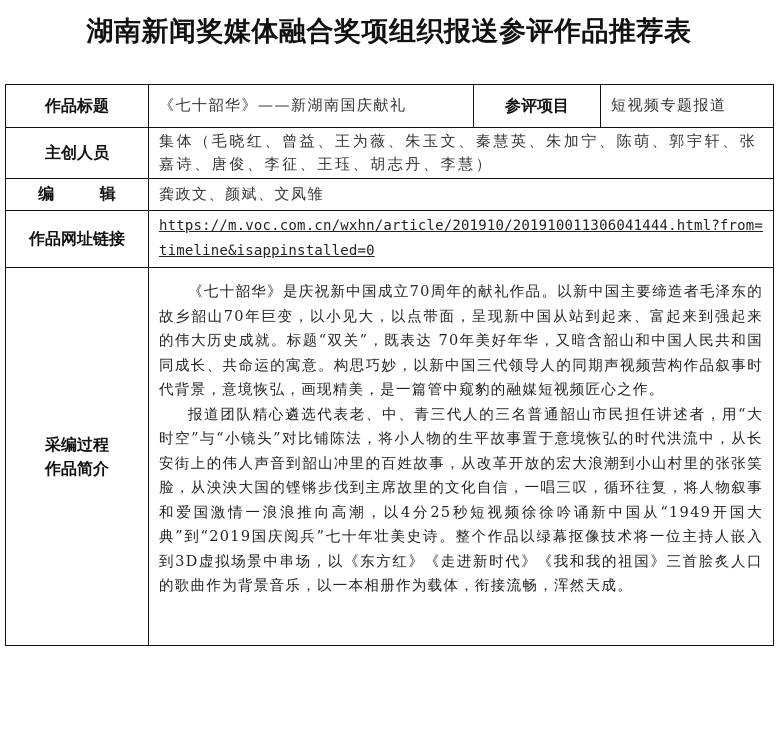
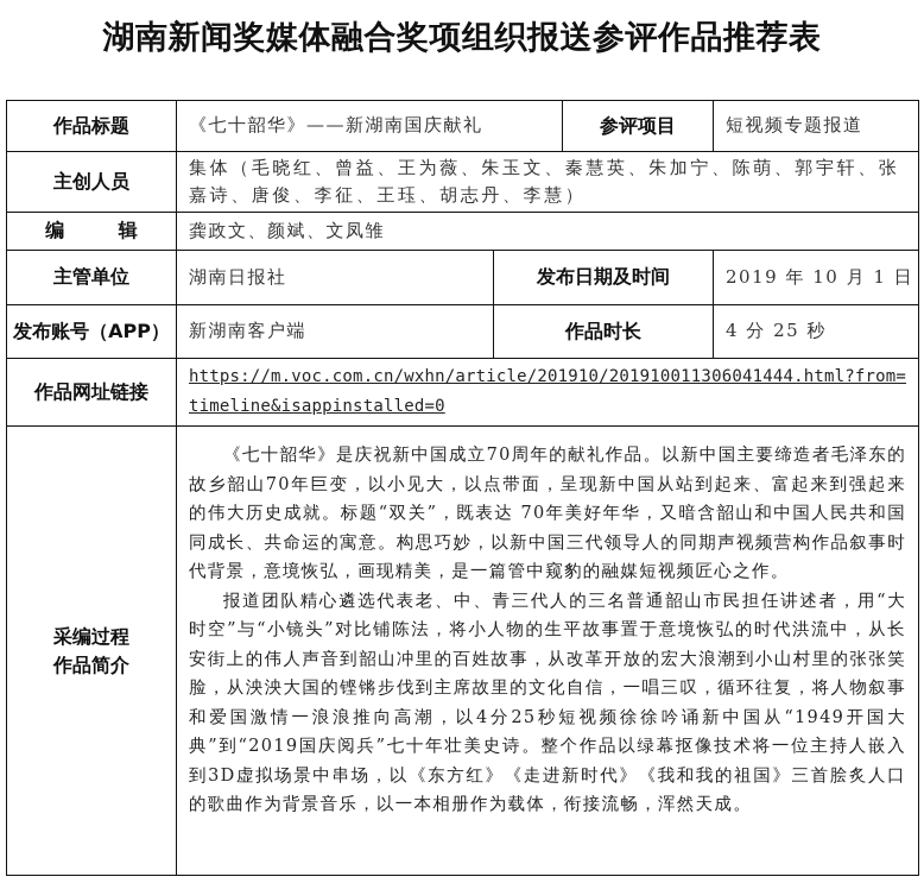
  湖南新闻奖媒体融合奖项组织报送参评作品推荐表
  作品标题	《七十韶华》——新湖南国庆献礼	参评项目	短视频专题报道
  主创人员	集体（毛晓红、曾益、王为薇、朱玉文、秦慧英、朱加宁、陈萌、郭宇轩、张嘉诗、唐俊、李征、王珏、胡志丹、李慧）
  编 辑	龚政文、颜斌、文凤雏
+ 主管单位	湖南日报社	发布日期及时间	2019 年 10 月 1 日
+ 发布账号（APP）	新湖南客户端	作品时长	4 分 25 秒
  作品网址链接	https://m.voc.com.cn/wxhn/article/201910/201910011306041444.html?from=timeline&isappinstalled=0
  采编过程 作品简介	《七十韶华》是庆祝新中国成立70周年的献礼作品。以新中国主要缔造者毛泽东的故乡韶山70年巨变，以小见大，以点带面，呈现新中国从站到起来、富起来到强起来的伟大历史成就。标题“双关”，既表达 70年美好年华，又暗含韶山和中国人民共和国同成长、共命运的寓意。构思巧妙，以新中国三代领导人的同期声视频营构作品叙事时代背景，意境恢弘，画现精美，是一篇管中窥豹的融媒短视频匠心之作。 报道团队精心遴选代表老、中、青三代人的三名普通韶山市民担任讲述者，用“大时空”与“小镜头”对比铺陈法，将小人物的生平故事置于意境恢弘的时代洪流中，从长安街上的伟人声音到韶山冲里的百姓故事，从改革开放的宏大浪潮到小山村里的张张笑脸，从泱泱大国的铿锵步伐到主席故里的文化自信，一唱三叹，循环往复，将人物叙事和爱国激情一浪浪推向高潮，以4分25秒短视频徐徐吟诵新中国从“1949开国大典”到“2019国庆阅兵”七十年壮美史诗。整个作品以绿幕抠像技术将一位主持人嵌入到3D虚拟场景中串场，以《东方红》《走进新时代》《我和我的祖国》三首脍炙人口的歌曲作为背景音乐，以一本相册作为载体，衔接流畅，浑然天成。
